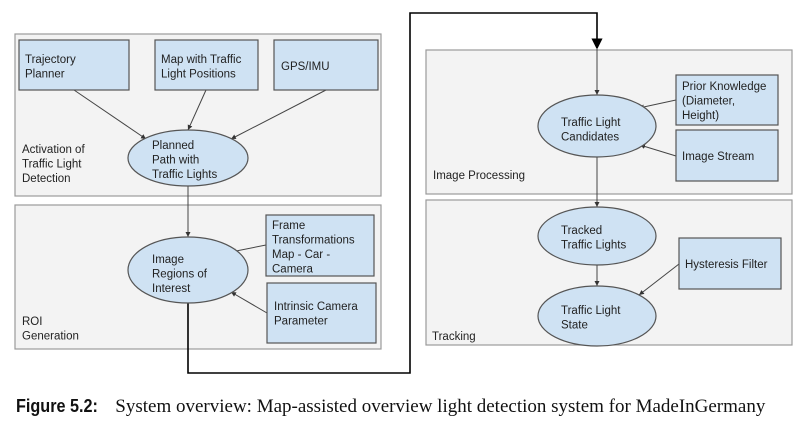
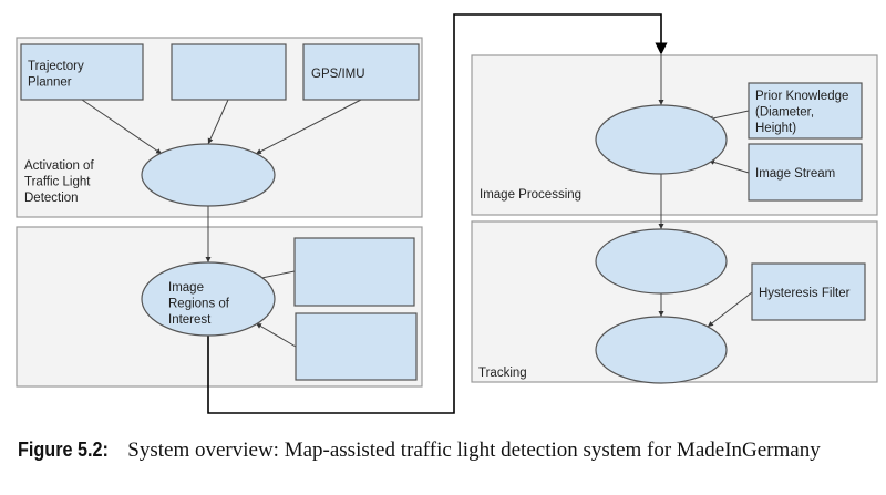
  Activation of Traffic Light Detection
- ROI Generation
  Image Processing
  Tracking
  Trajectory Planner
- Map with Traffic Light Positions
  GPS/IMU
- Frame Transformations Map - Car - Camera
- Intrinsic Camera Parameter
  Prior Knowledge (Diameter, Height)
  Image Stream
  Hysteresis Filter
- Planned Path with Traffic Lights
  Image Regions of Interest
- Traffic Light Candidates
- Tracked Traffic Lights
- Traffic Light State
- Figure 5.2: System overview: Map-assisted overview light detection system for MadeInGermany
+ Figure 5.2: System overview: Map-assisted traffic light detection system for MadeInGermany
